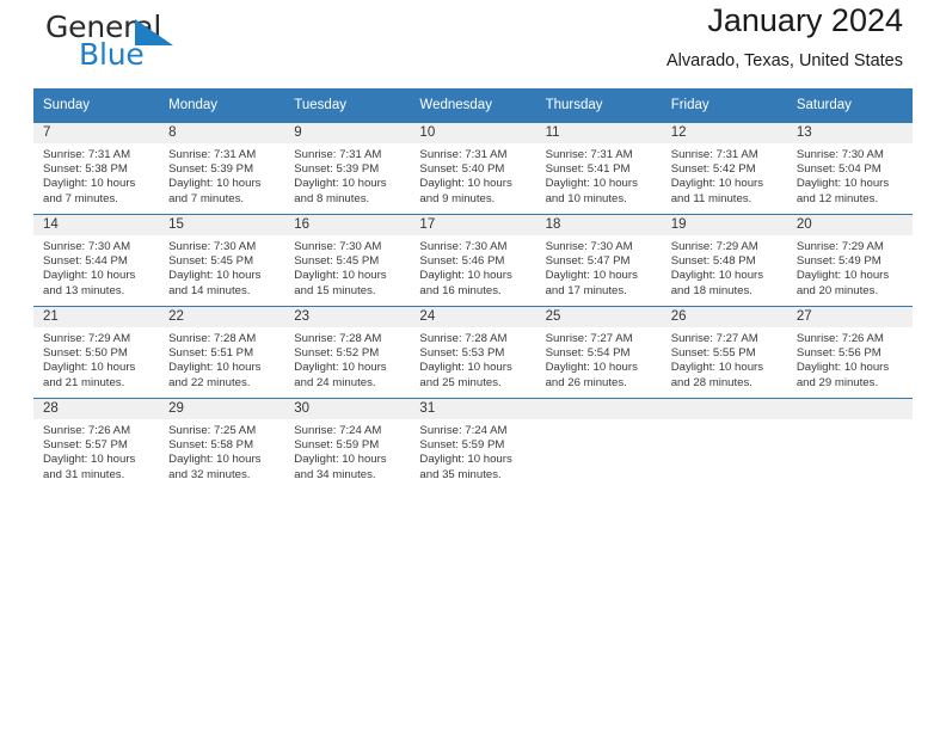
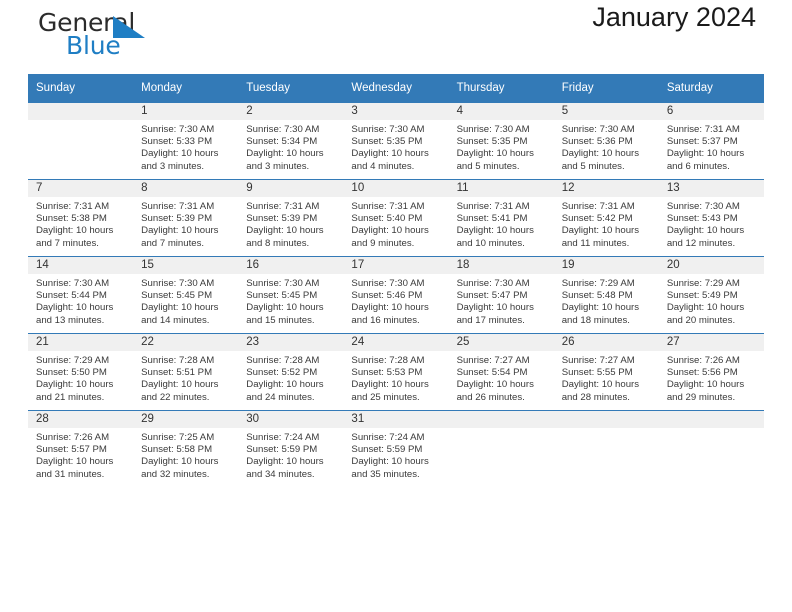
  Generl
  Blue
  January 2024
- Alvarado, Texas, United States
  Sunday	Monday	Tuesday	Wednesday	Thursday	Friday	Saturday
+ 	1Sunrise: 7:30 AMSunset: 5:33 PMDaylight: 10 hoursand 3 minutes.	2Sunrise: 7:30 AMSunset: 5:34 PMDaylight: 10 hoursand 3 minutes.	3Sunrise: 7:30 AMSunset: 5:35 PMDaylight: 10 hoursand 4 minutes.	4Sunrise: 7:30 AMSunset: 5:35 PMDaylight: 10 hoursand 5 minutes.	5Sunrise: 7:30 AMSunset: 5:36 PMDaylight: 10 hoursand 5 minutes.	6Sunrise: 7:31 AMSunset: 5:37 PMDaylight: 10 hoursand 6 minutes.
- 7Sunrise: 7:31 AMSunset: 5:38 PMDaylight: 10 hoursand 7 minutes.	8Sunrise: 7:31 AMSunset: 5:39 PMDaylight: 10 hoursand 7 minutes.	9Sunrise: 7:31 AMSunset: 5:39 PMDaylight: 10 hoursand 8 minutes.	10Sunrise: 7:31 AMSunset: 5:40 PMDaylight: 10 hoursand 9 minutes.	11Sunrise: 7:31 AMSunset: 5:41 PMDaylight: 10 hoursand 10 minutes.	12Sunrise: 7:31 AMSunset: 5:42 PMDaylight: 10 hoursand 11 minutes.	13Sunrise: 7:30 AMSunset: 5:04 PMDaylight: 10 hoursand 12 minutes.
+ 7Sunrise: 7:31 AMSunset: 5:38 PMDaylight: 10 hoursand 7 minutes.	8Sunrise: 7:31 AMSunset: 5:39 PMDaylight: 10 hoursand 7 minutes.	9Sunrise: 7:31 AMSunset: 5:39 PMDaylight: 10 hoursand 8 minutes.	10Sunrise: 7:31 AMSunset: 5:40 PMDaylight: 10 hoursand 9 minutes.	11Sunrise: 7:31 AMSunset: 5:41 PMDaylight: 10 hoursand 10 minutes.	12Sunrise: 7:31 AMSunset: 5:42 PMDaylight: 10 hoursand 11 minutes.	13Sunrise: 7:30 AMSunset: 5:43 PMDaylight: 10 hoursand 12 minutes.
  14Sunrise: 7:30 AMSunset: 5:44 PMDaylight: 10 hoursand 13 minutes.	15Sunrise: 7:30 AMSunset: 5:45 PMDaylight: 10 hoursand 14 minutes.	16Sunrise: 7:30 AMSunset: 5:45 PMDaylight: 10 hoursand 15 minutes.	17Sunrise: 7:30 AMSunset: 5:46 PMDaylight: 10 hoursand 16 minutes.	18Sunrise: 7:30 AMSunset: 5:47 PMDaylight: 10 hoursand 17 minutes.	19Sunrise: 7:29 AMSunset: 5:48 PMDaylight: 10 hoursand 18 minutes.	20Sunrise: 7:29 AMSunset: 5:49 PMDaylight: 10 hoursand 20 minutes.
  21Sunrise: 7:29 AMSunset: 5:50 PMDaylight: 10 hoursand 21 minutes.	22Sunrise: 7:28 AMSunset: 5:51 PMDaylight: 10 hoursand 22 minutes.	23Sunrise: 7:28 AMSunset: 5:52 PMDaylight: 10 hoursand 24 minutes.	24Sunrise: 7:28 AMSunset: 5:53 PMDaylight: 10 hoursand 25 minutes.	25Sunrise: 7:27 AMSunset: 5:54 PMDaylight: 10 hoursand 26 minutes.	26Sunrise: 7:27 AMSunset: 5:55 PMDaylight: 10 hoursand 28 minutes.	27Sunrise: 7:26 AMSunset: 5:56 PMDaylight: 10 hoursand 29 minutes.
  28Sunrise: 7:26 AMSunset: 5:57 PMDaylight: 10 hoursand 31 minutes.	29Sunrise: 7:25 AMSunset: 5:58 PMDaylight: 10 hoursand 32 minutes.	30Sunrise: 7:24 AMSunset: 5:59 PMDaylight: 10 hoursand 34 minutes.	31Sunrise: 7:24 AMSunset: 5:59 PMDaylight: 10 hoursand 35 minutes.
